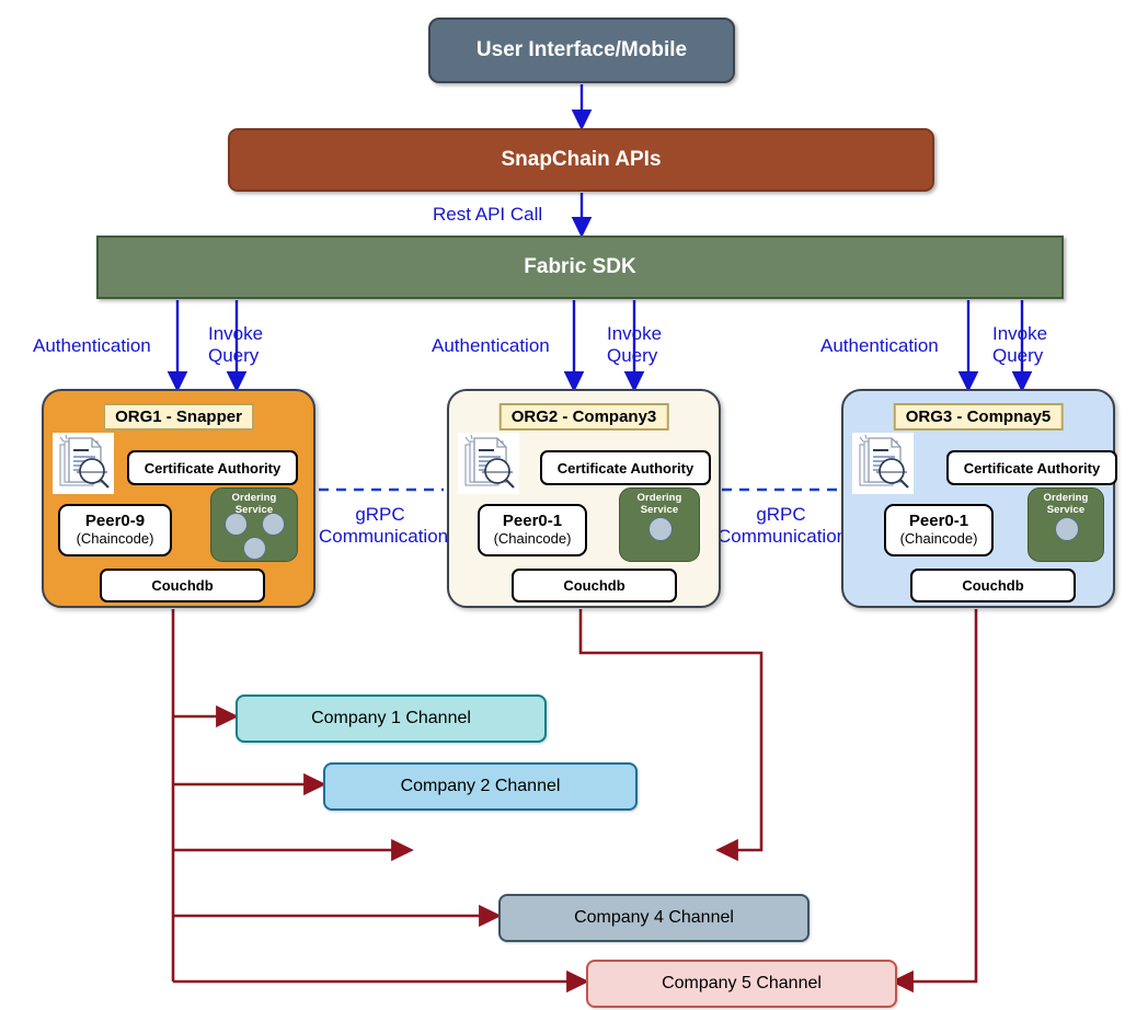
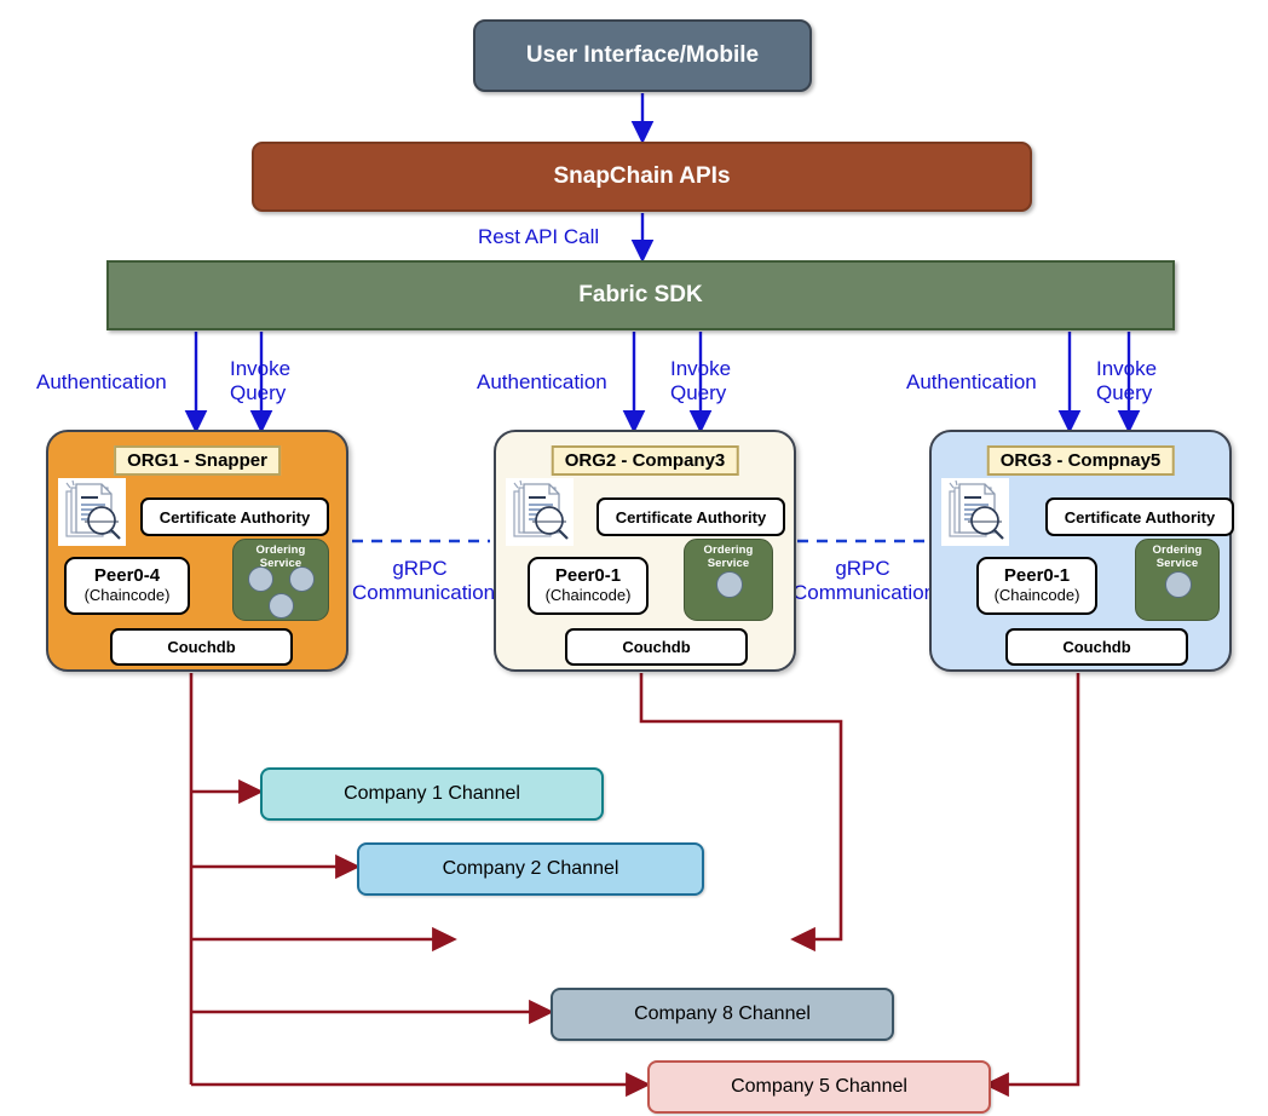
  User Interface/Mobile
  SnapChain APIs
  Fabric SDK
  Rest API Call
  Authentication
  Invoke
  Query
  Authentication
  Invoke
  Query
  Authentication
  Invoke
  Query
  gRPC
  Communication
  gRPC
  Communicatio
  ORG1 - Snapper
  Certificate Authority
- Peer0-9
+ Peer0-4
  (Chaincode)
  Ordering Service
  Couchdb
  ORG2 - Company3
  Certificate Authority
  Peer0-1
  (Chaincode)
  Ordering Service
  Couchdb
  ORG3 - Compnay5
  Certificate Authority
  Peer0-1
  (Chaincode)
  Ordering Service
  Couchdb
  Company 1 Channel
  Company 2 Channel
- Company 4 Channel
+ Company 8 Channel
  Company 5 Channel
